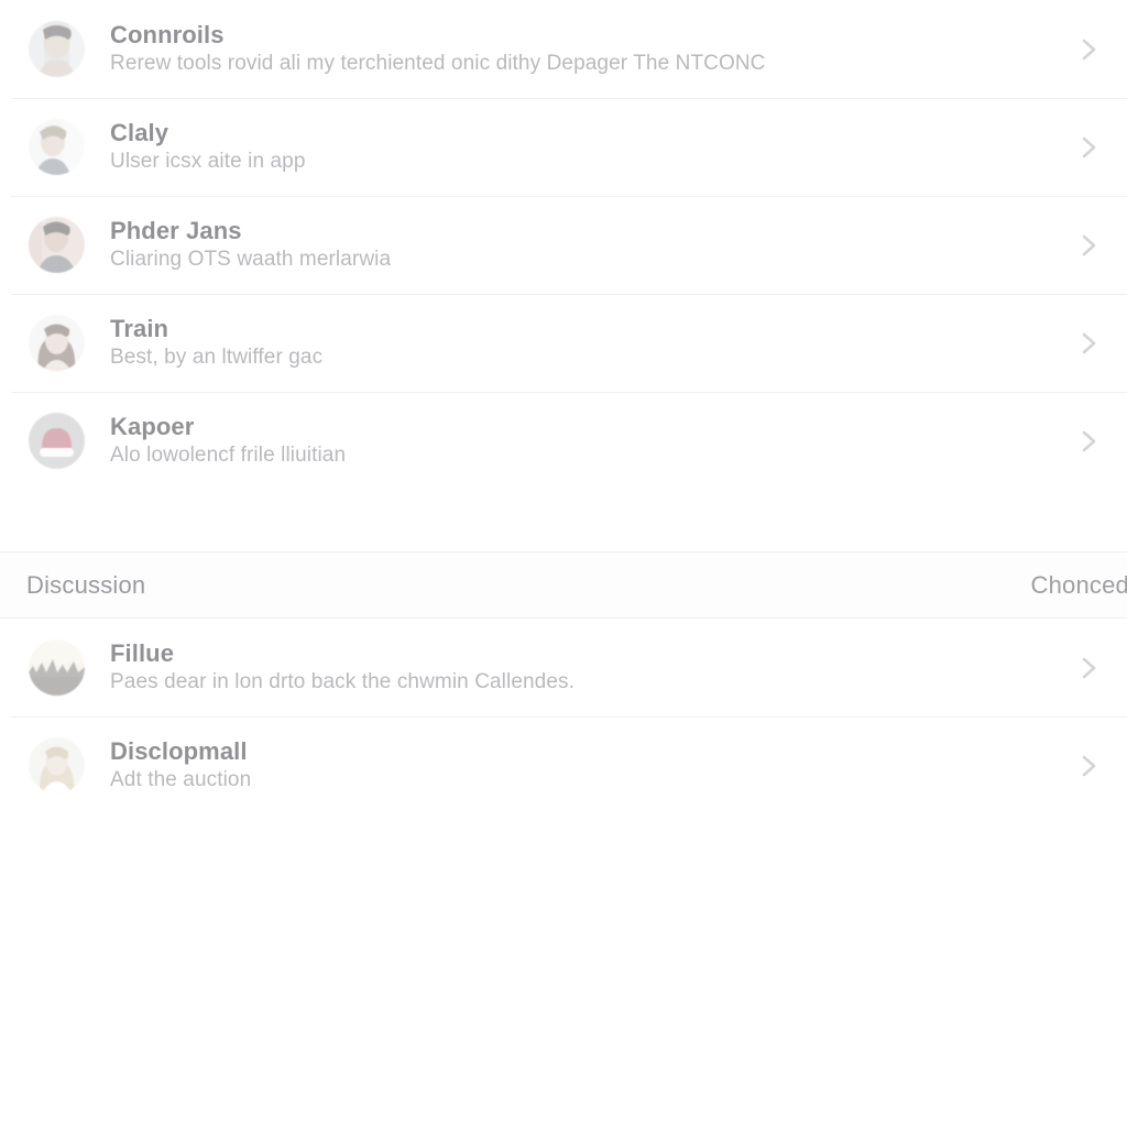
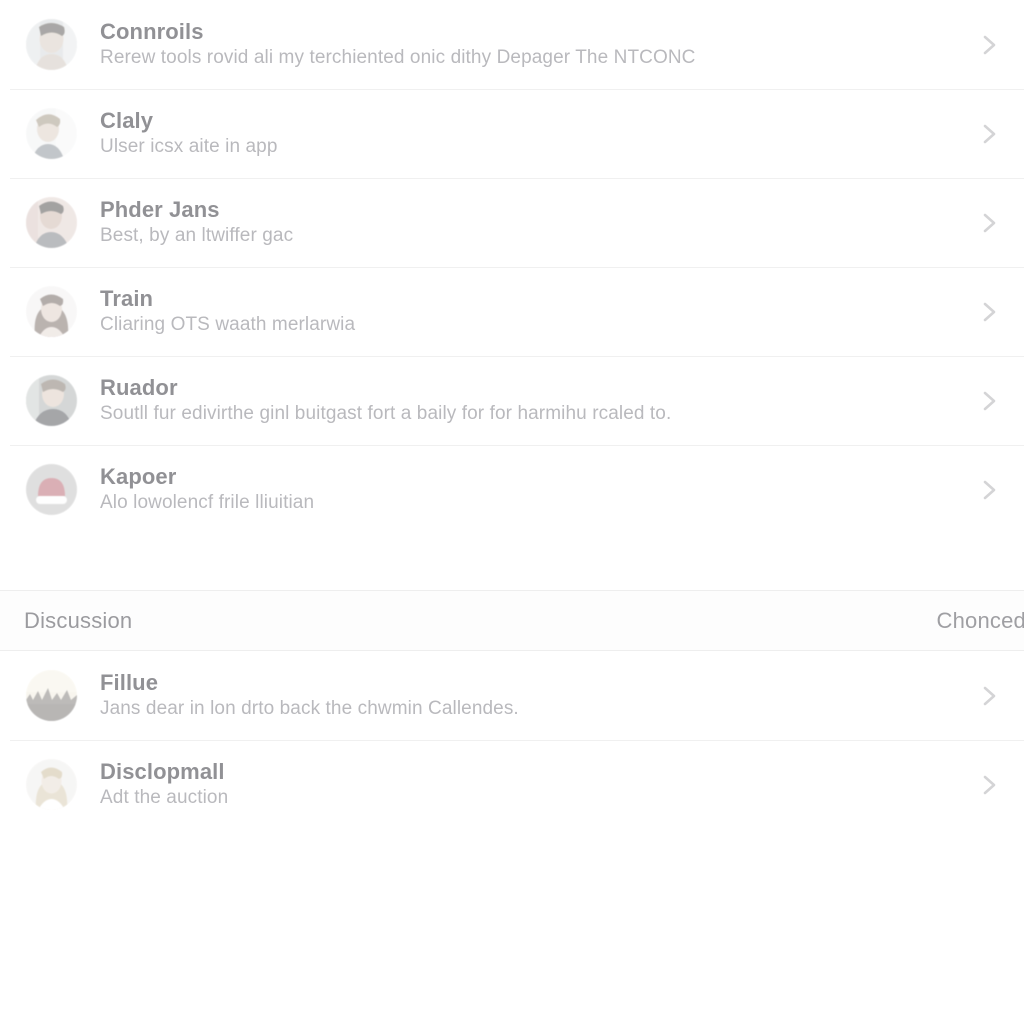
  Connroils
  Rerew tools rovid ali my terchiented onic dithy Depager The NTCONC
  Claly
  Ulser icsx aite in app
  Phder Jans
- Cliaring OTS waath merlarwia
+ Best, by an ltwiffer gac
  Train
- Best, by an ltwiffer gac
+ Cliaring OTS waath merlarwia
+ Ruador
+ Soutll fur edivirthe ginl buitgast fort a baily for for harmihu rcaled to.
  Kapoer
  Alo lowolencf frile lliuitian
  Discussion
  Chonced
  Fillue
- Paes dear in lon drto back the chwmin Callendes.
+ Jans dear in lon drto back the chwmin Callendes.
  Disclopmall
  Adt the auction
